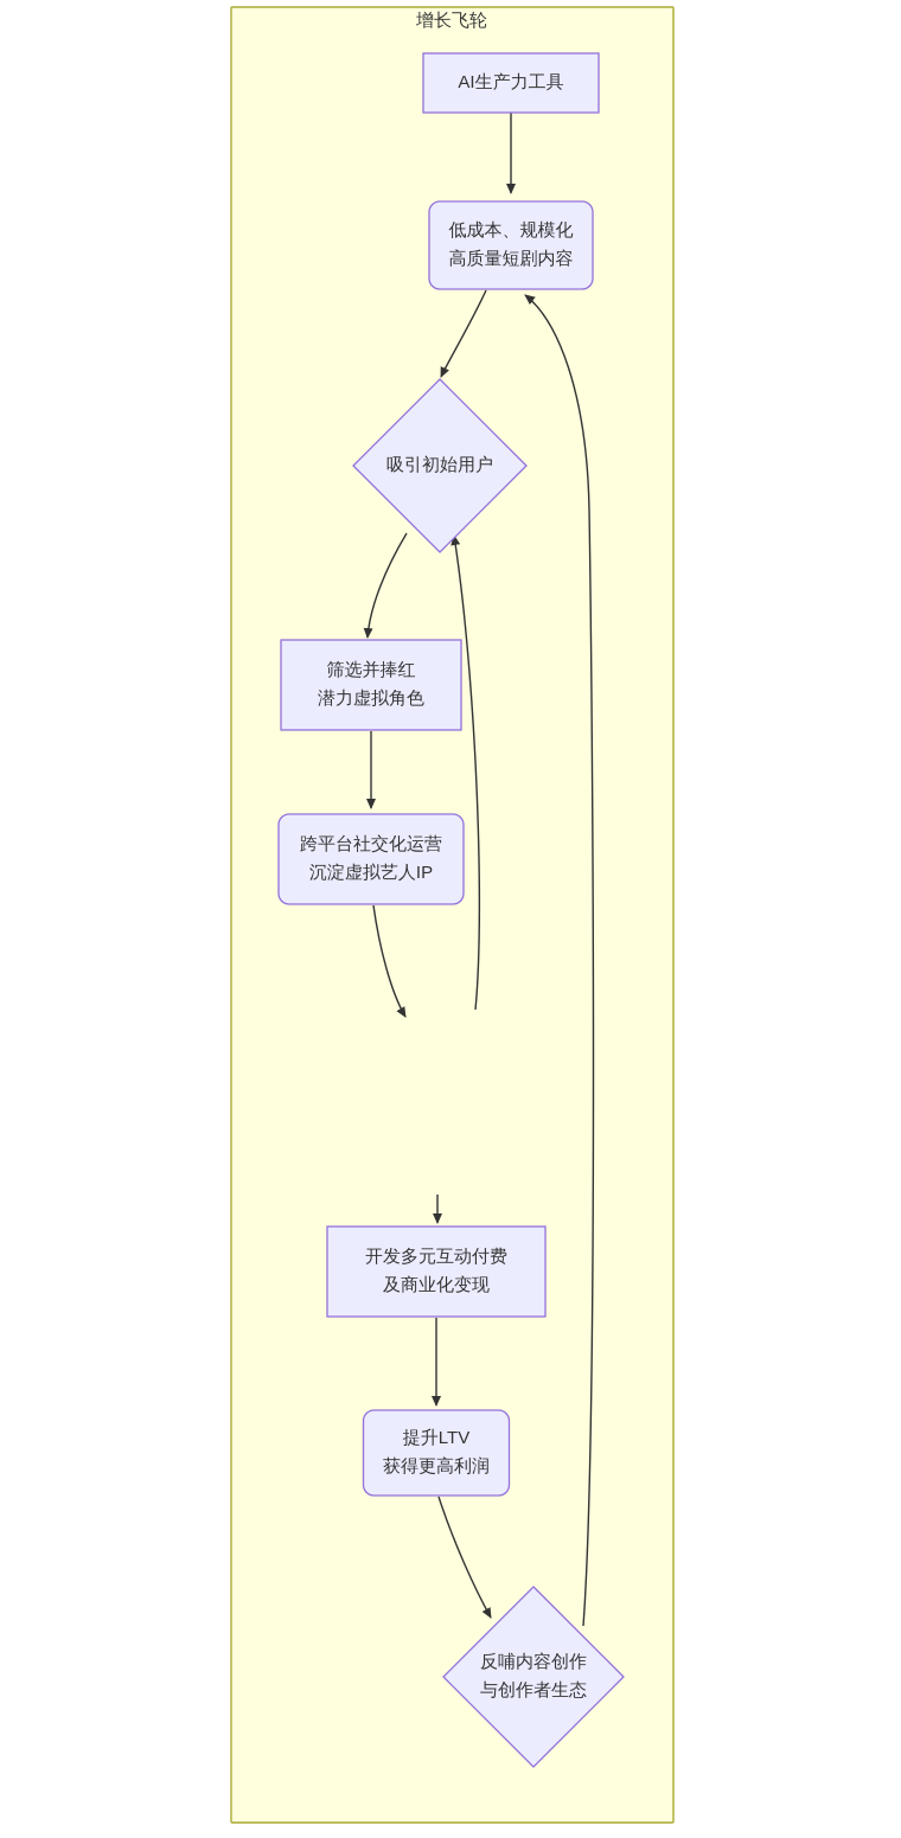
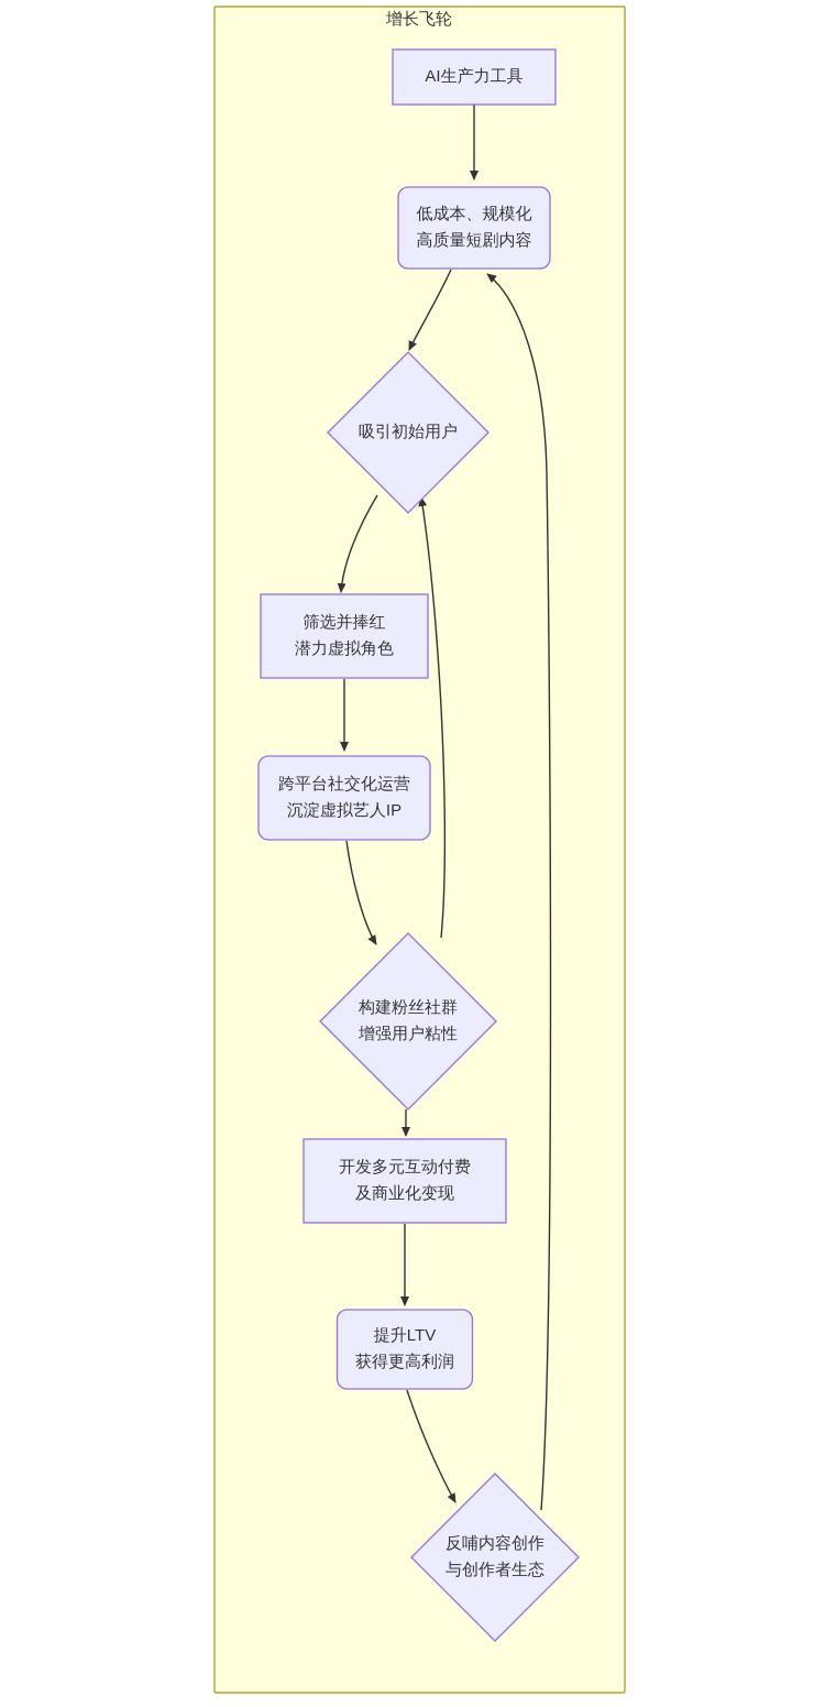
  增长飞轮
  AI生产力工具
  低成本、规模化
  高质量短剧内容
  吸引初始用户
  筛选并捧红
  潜力虚拟角色
  跨平台社交化运营
  沉淀虚拟艺人IP
+ 构建粉丝社群
+ 增强用户粘性
  开发多元互动付费
  及商业化变现
  提升LTV
  获得更高利润
  反哺内容创作
  与创作者生态
